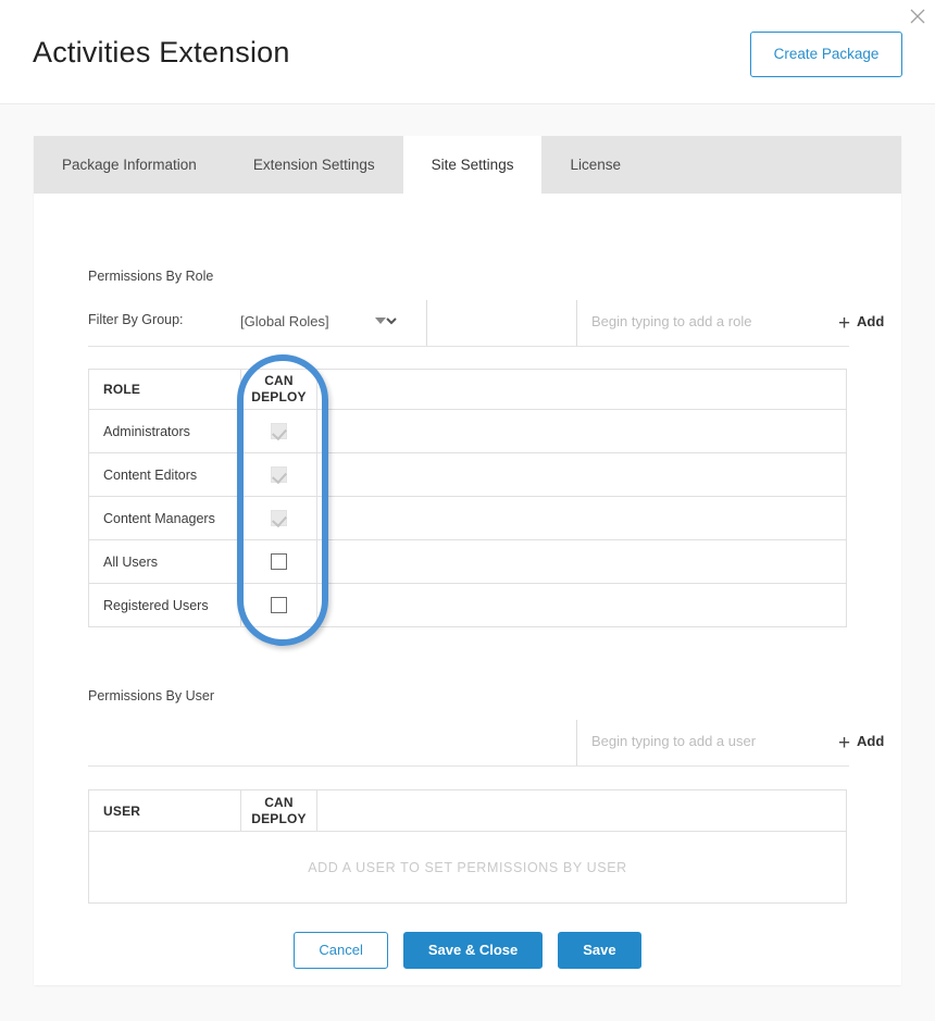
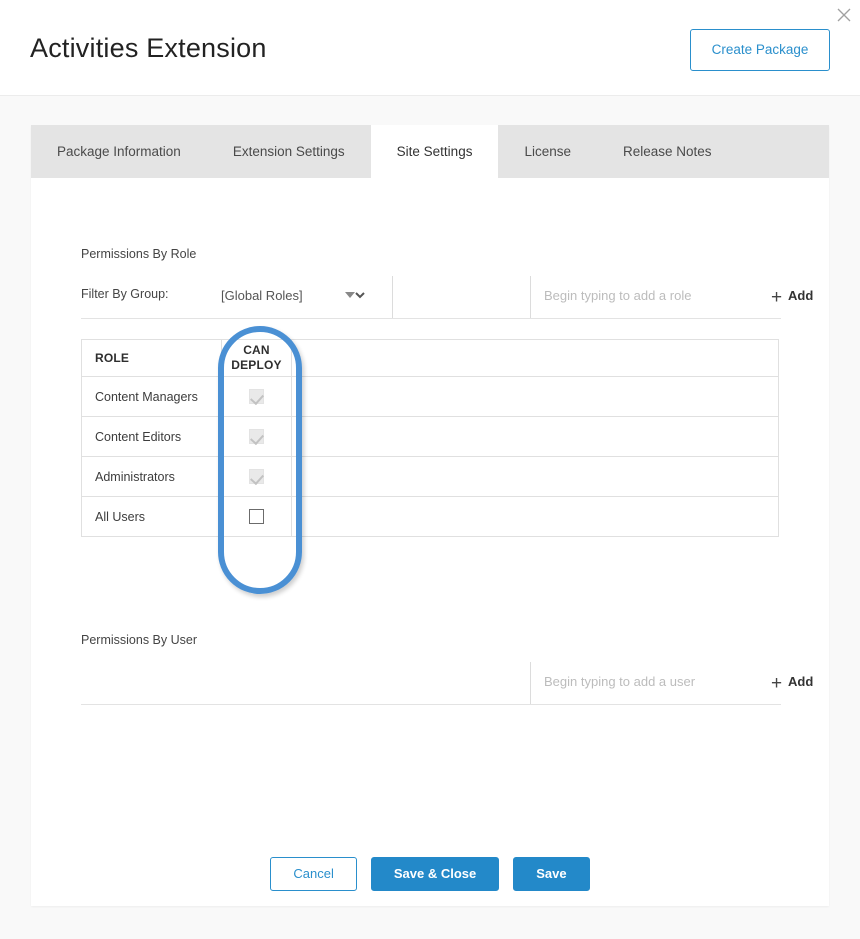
  Activities Extension
  Create Package
  Package Information
  Extension Settings
  Site Settings
  License
+ Release Notes
  Permissions By Role
  Filter By Group:
  [Global Roles]
  Begin typing to add a role
  +
  Add
  ROLE	CAN DEPLOY
- Administrators
+ Content Managers
  Content Editors
- Content Managers
+ Administrators
  All Users
- Registered Users
  Permissions By User
  Begin typing to add a user
  +
  Add
- USER	CAN DEPLOY
- ADD A USER TO SET PERMISSIONS BY USER
  Cancel
  Save & Close
  Save
